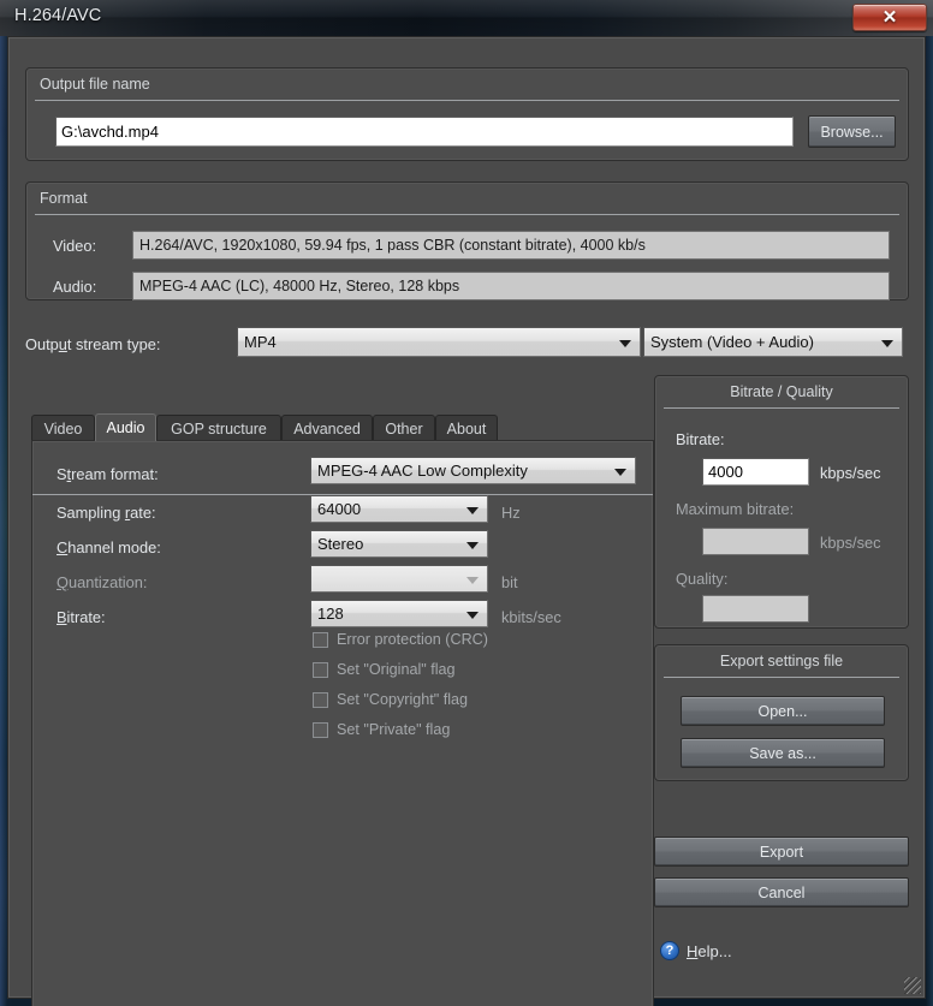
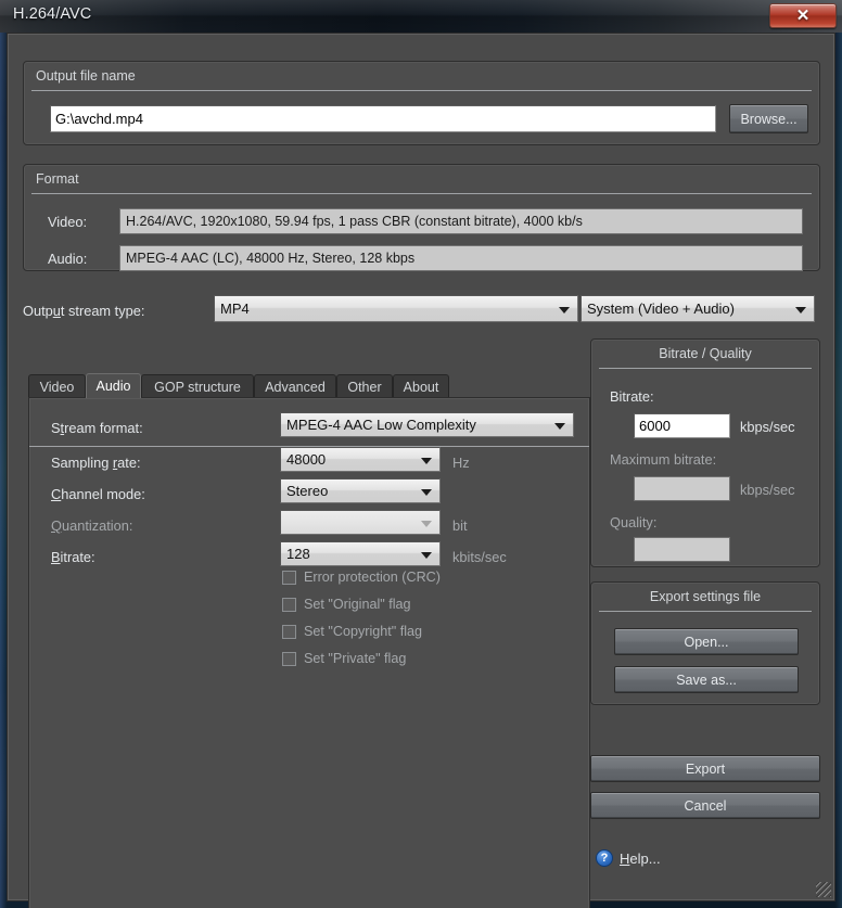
  H.264/AVC
  ✕
  Output file name
  G:\avchd.mp4
  Browse...
  Format
  Video:
  H.264/AVC, 1920x1080, 59.94 fps, 1 pass CBR (constant bitrate), 4000 kb/s
  Audio:
  MPEG-4 AAC (LC), 48000 Hz, Stereo, 128 kbps
  Output stream type:
  MP4
  System (Video + Audio)
  Video
  Audio
  GOP structure
  Advanced
  Other
  About
  Stream format:
  MPEG-4 AAC Low Complexity
  Sampling rate:
- 64000
+ 48000
  Hz
  Channel mode:
  Stereo
  Quantization:
  bit
  Bitrate:
  128
  kbits/sec
  Error protection (CRC)
  Set "Original" flag
  Set "Copyright" flag
  Set "Private" flag
  Bitrate / Quality
  Bitrate:
- 4000
+ 6000
  kbps/sec
  Maximum bitrate:
  kbps/sec
  Quality:
  Export settings file
  Open...
  Save as...
  Export
  Cancel
  ?
  Help...
